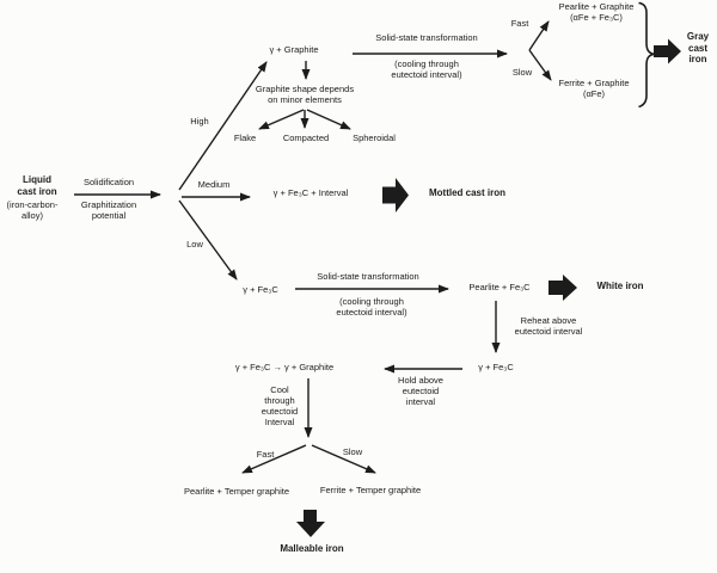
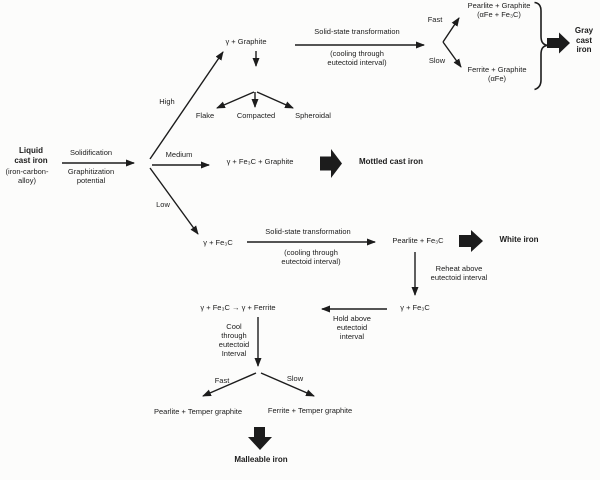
  Liquid
  cast iron
  (iron-carbon-
  alloy)
  Solidification
  Graphitization
  potential
  High
  Medium
  Low
  γ + Graphite
- Graphite shape depends
- on minor elements
  Flake
  Compacted
  Spheroidal
  Solid-state transformation
  (cooling through
  eutectoid interval)
  Fast
  Slow
  Pearlite + Graphite
  (αFe + Fe₃C)
  Ferrite + Graphite
  (αFe)
  Gray
  cast
  iron
- γ + Fe₃C + Interval
+ γ + Fe₃C + Graphite
  Mottled cast iron
  γ + Fe₃C
  Solid-state transformation
  (cooling through
  eutectoid interval)
  Pearlite + Fe₃C
  White iron
  Reheat above
  eutectoid interval
  γ + Fe₃C
- γ + Fe₃C → γ + Graphite
+ γ + Fe₃C → γ + Ferrite
  Hold above
  eutectoid
  interval
  Cool
  through
  eutectoid
  Interval
  Fast
  Slow
  Pearlite + Temper graphite
  Ferrite + Temper graphite
  Malleable iron
